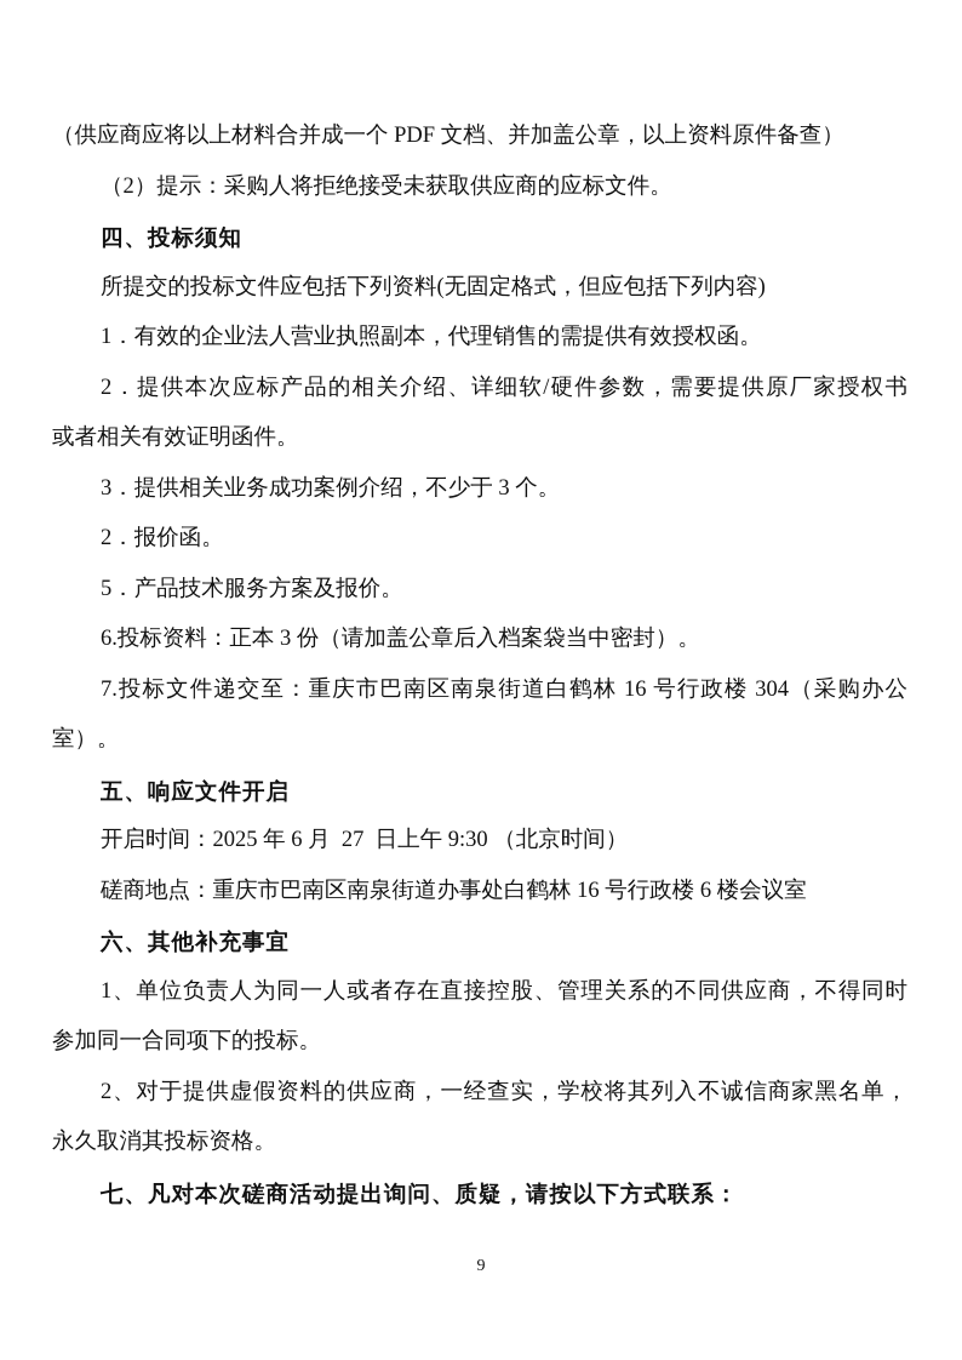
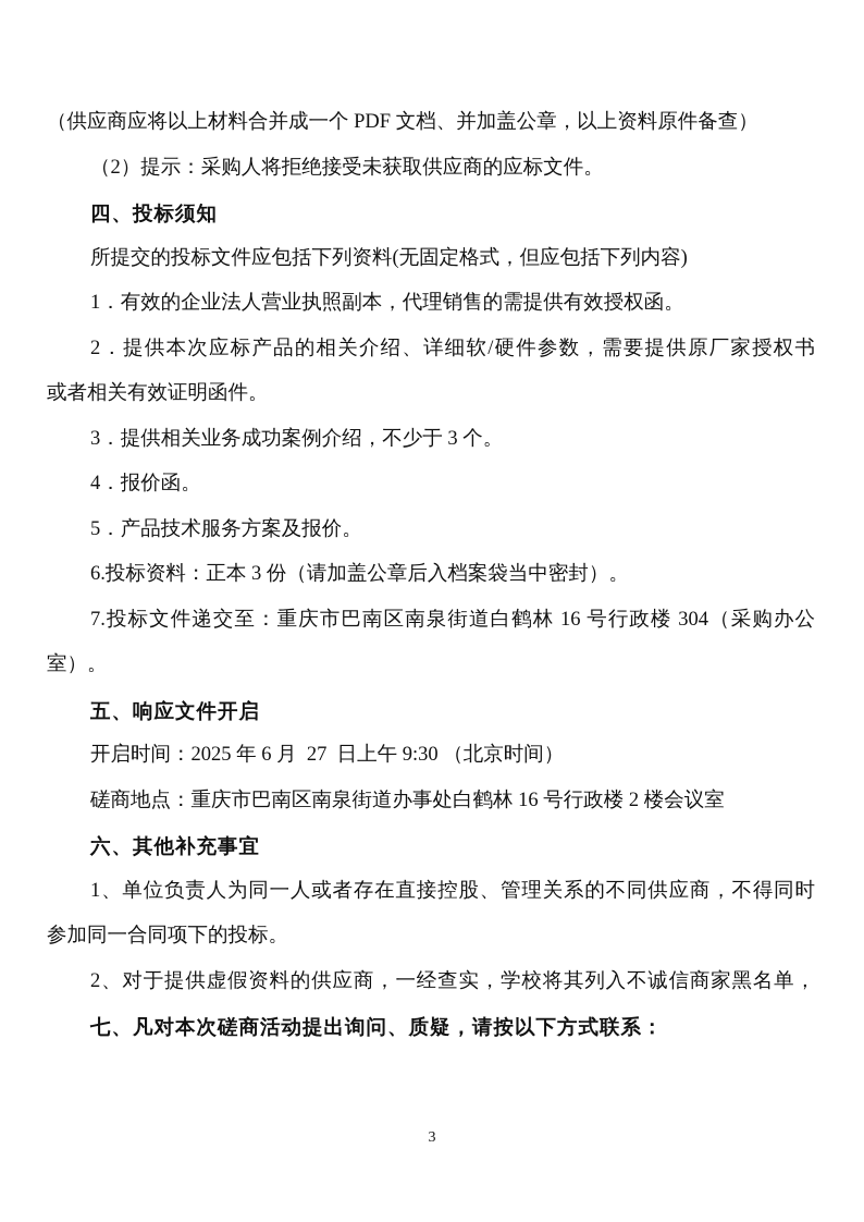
  （供应商应将以上材料合并成一个 PDF 文档、并加盖公章，以上资料原件备查）
  （2）提示：采购人将拒绝接受未获取供应商的应标文件。
  四、投标须知
  所提交的投标文件应包括下列资料(无固定格式，但应包括下列内容)
  1．有效的企业法人营业执照副本，代理销售的需提供有效授权函。
  2．提供本次应标产品的相关介绍、详细软/硬件参数，需要提供原厂家授权书
  或者相关有效证明函件。
  3．提供相关业务成功案例介绍，不少于 3 个。
- 2．报价函。
+ 4．报价函。
  5．产品技术服务方案及报价。
  6.投标资料：正本 3 份（请加盖公章后入档案袋当中密封）。
  7.投标文件递交至：重庆市巴南区南泉街道白鹤林 16 号行政楼 304（采购办公
  室）。
  五、响应文件开启
  开启时间：2025 年 6 月 27 日上午 9:30 （北京时间）
- 磋商地点：重庆市巴南区南泉街道办事处白鹤林 16 号行政楼 6 楼会议室
+ 磋商地点：重庆市巴南区南泉街道办事处白鹤林 16 号行政楼 2 楼会议室
  六、其他补充事宜
  1、单位负责人为同一人或者存在直接控股、管理关系的不同供应商，不得同时
  参加同一合同项下的投标。
  2、对于提供虚假资料的供应商，一经查实，学校将其列入不诚信商家黑名单，
- 永久取消其投标资格。
  七、凡对本次磋商活动提出询问、质疑，请按以下方式联系：
- 9
+ 3
